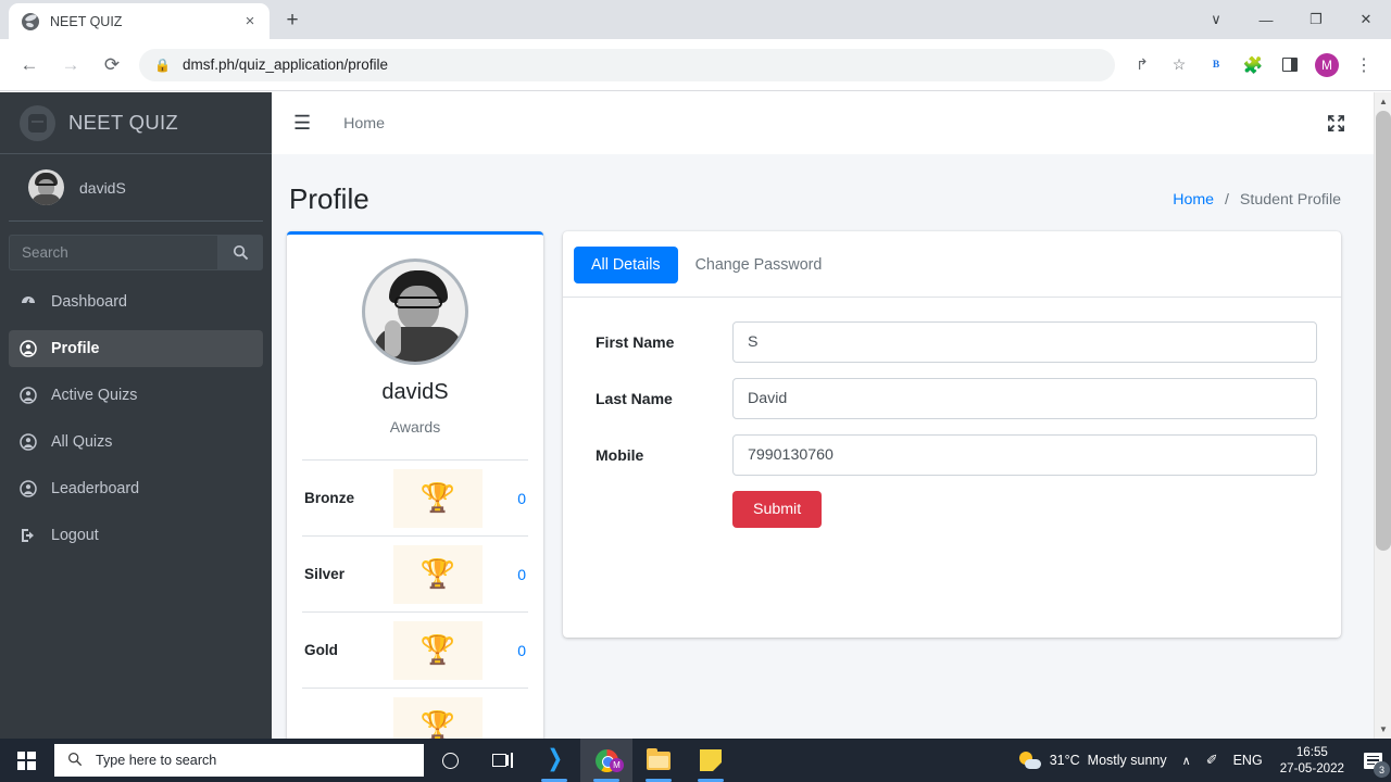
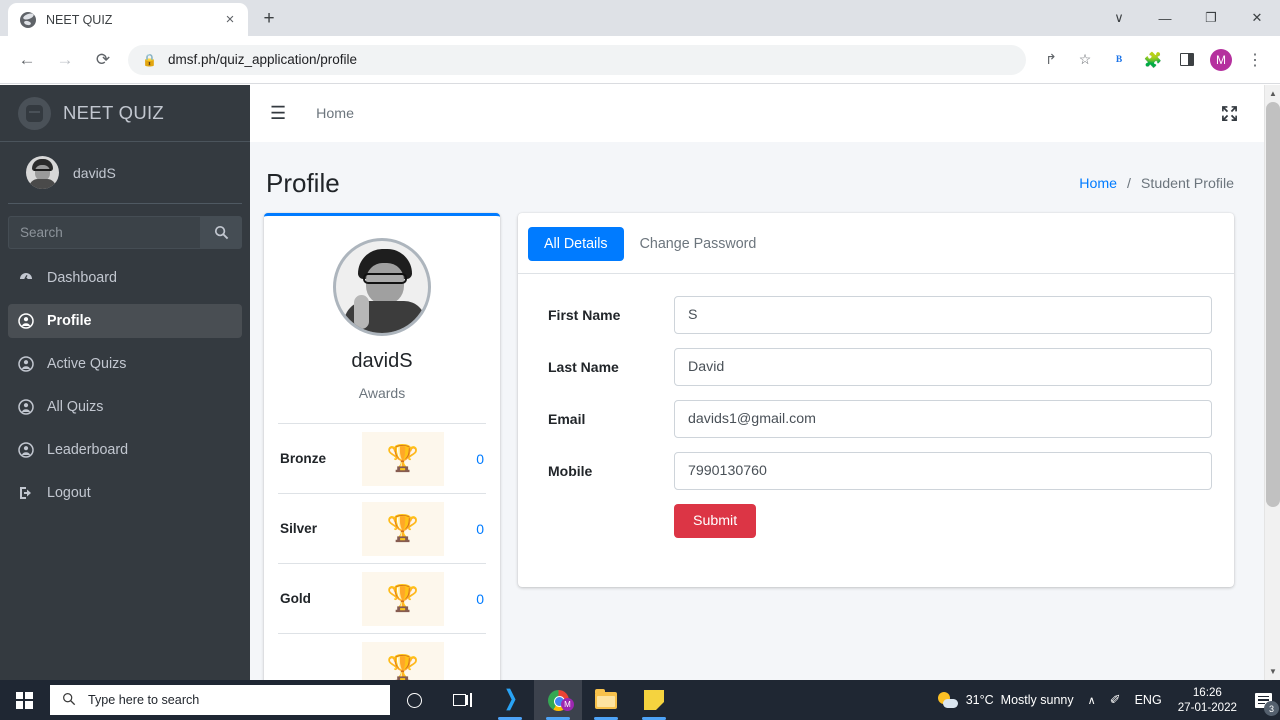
  NEET QUIZ
  ×
  +
  ∨
  —
  ❐
  ✕
  ←
  →
  ⟳
  🔒
  dmsf.ph/quiz_application/profile
  ↱
  ☆
  B
  🧩
  M
  ⋮
  NEET QUIZ
  davidS
  Search
  Dashboard
  Profile
  Active Quizs
  All Quizs
  Leaderboard
  Logout
  ☰
  Home
  Profile
  Home / Student Profile
  davidS
  Awards
  Bronze
  🏆
  0
  Silver
  🏆
  0
  Gold
  🏆
  0
  🏆
  All Details
  Change Password
  First Name
  S
  Last Name
  David
+ Email
+ davids1@gmail.com
  Mobile
  7990130760
  Submit
  ▲
  ▼
  Type here to search
  ❭
  M
  31°C
  Mostly sunny
  ∧
  ✐
  ENG
- 16:55
+ 16:26
- 27-05-2022
+ 27-01-2022
  3
